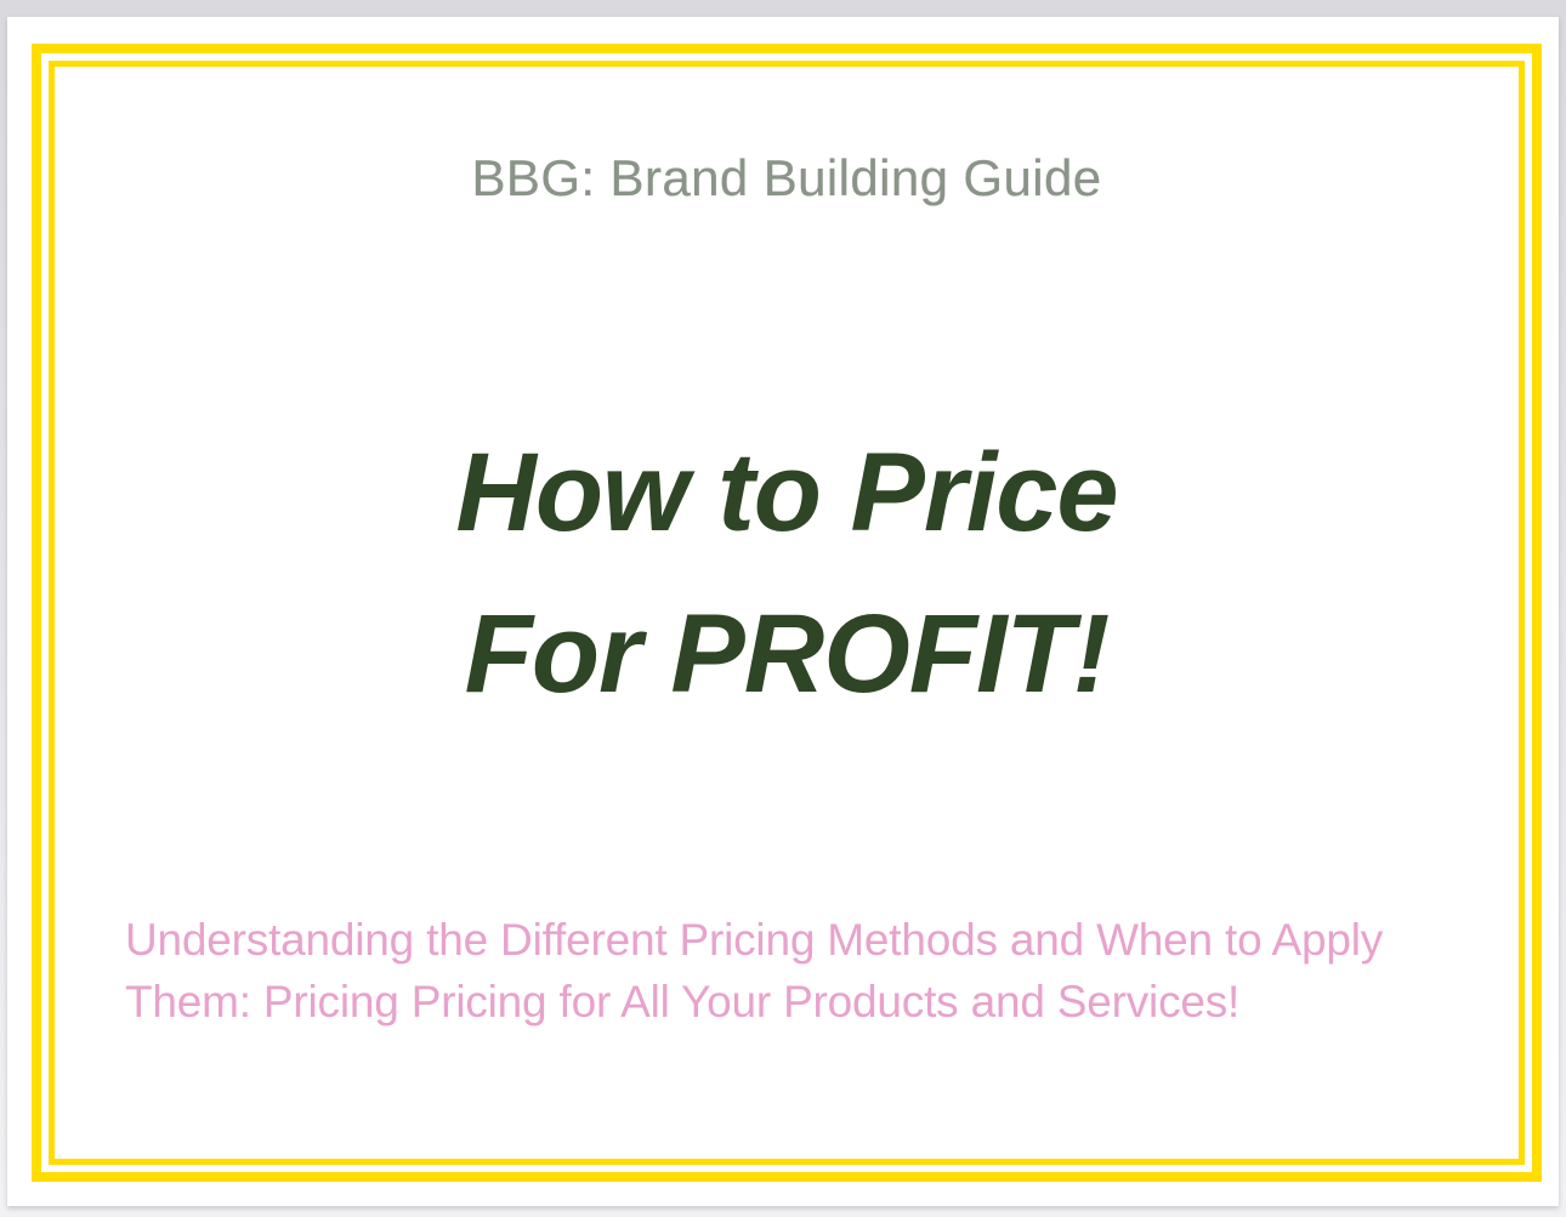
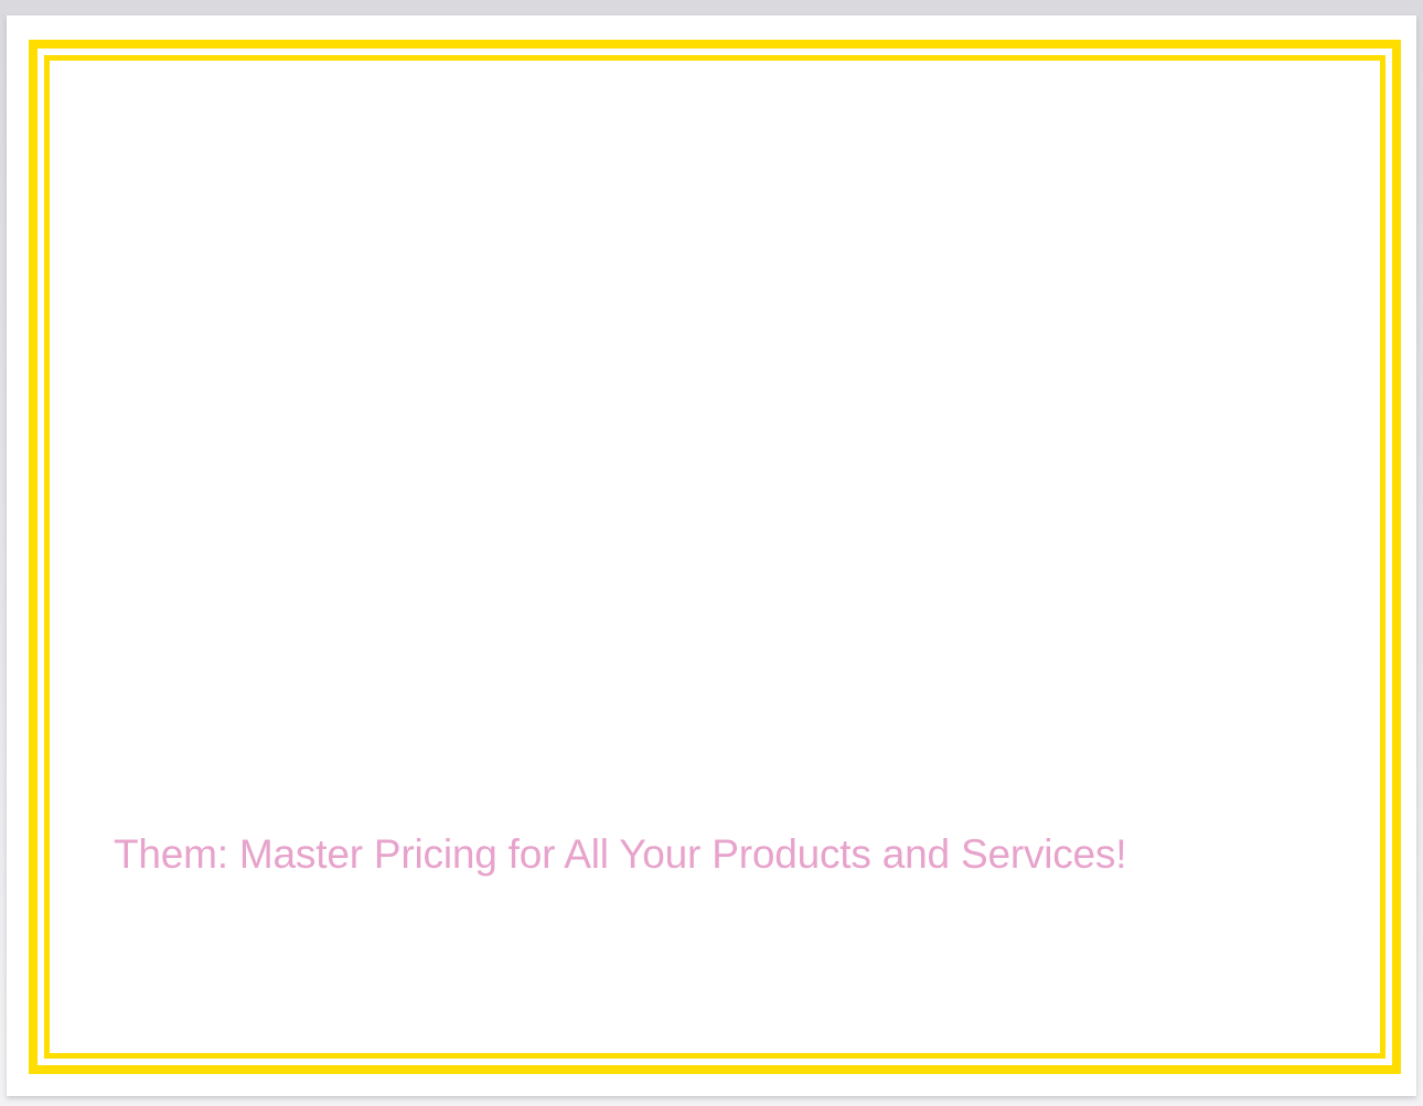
- BBG: Brand Building Guide
- How to Price
- For PROFIT!
- Understanding the Different Pricing Methods and When to Apply
- Them: Pricing Pricing for All Your Products and Services!
+ Them: Master Pricing for All Your Products and Services!
